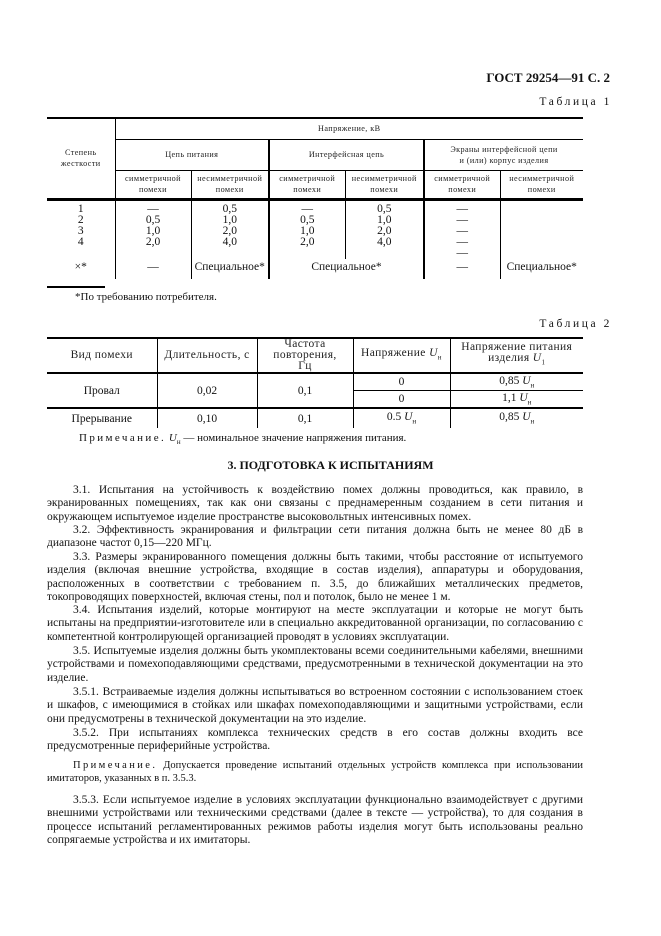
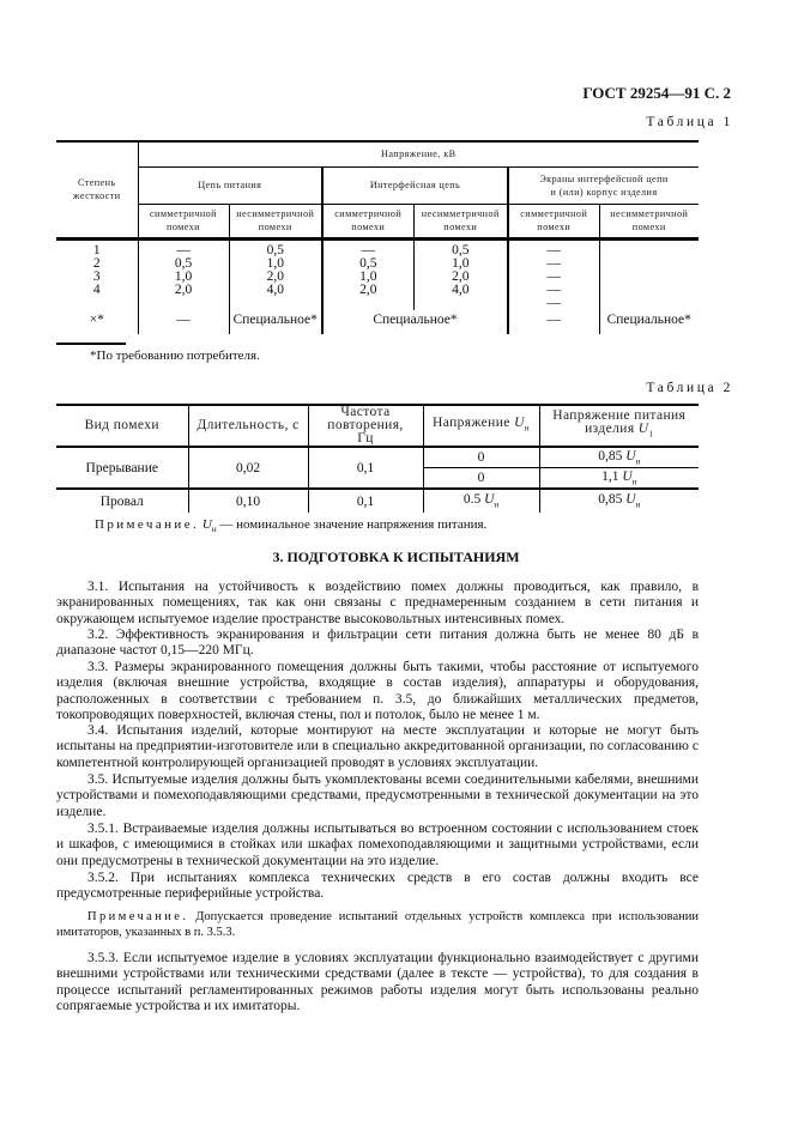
  ГОСТ 29254—91 С. 2
  Таблица 1
  Степень жесткости	Напряжение, кВ
  Цепь питания	Интерфейсная цепь	Экраны интерфейсной цепи и (или) корпус изделия
  симметричнойпомехи	несимметричнойпомехи	симметричнойпомехи	несимметричнойпомехи	симметричнойпомехи	несимметричнойпомехи
  1 2 3 4	— 0,5 1,0 2,0	0,5 1,0 2,0 4,0	— 0,5 1,0 2,0	0,5 1,0 2,0 4,0	— — — — —
  ×*	—	Специальное*	Специальное*	—	Специальное*
  *По требованию потребителя.
  Таблица 2
  Вид помехи	Длительность, с	Частота повторения, Гц	Напряжение Uн	Напряжение питания изделия U1
- Провал	0,02	0,1	0	0,85 Uн
+ Прерывание	0,02	0,1	0	0,85 Uн
  0	1,1 Uн
- Прерывание	0,10	0,1	0.5 Uн	0,85 Uн
+ Провал	0,10	0,1	0.5 Uн	0,85 Uн
  Примечание. Uн — номинальное значение напряжения питания.
  3. ПОДГОТОВКА К ИСПЫТАНИЯМ
  3.1. Испытания на устойчивость к воздействию помех должны проводиться, как правило, в экранированных помещениях, так как они связаны с преднамеренным созданием в сети питания и окружающем испытуемое изделие пространстве высоковольтных интенсивных помех.
  3.2. Эффективность экранирования и фильтрации сети питания должна быть не менее 80 дБ в диапазоне частот 0,15—220 МГц.
  3.3. Размеры экранированного помещения должны быть такими, чтобы расстояние от испытуемого изделия (включая внешние устройства, входящие в состав изделия), аппаратуры и оборудования, расположенных в соответствии с требованием п. 3.5, до ближайших металлических предметов, токопроводящих поверхностей, включая стены, пол и потолок, было не менее 1 м.
  3.4. Испытания изделий, которые монтируют на месте эксплуатации и которые не могут быть испытаны на предприятии-изготовителе или в специально аккредитованной организации, по согласованию с компетентной контролирующей организацией проводят в условиях эксплуатации.
  3.5. Испытуемые изделия должны быть укомплектованы всеми соединительными кабелями, внешними устройствами и помехоподавляющими средствами, предусмотренными в технической документации на это изделие.
  3.5.1. Встраиваемые изделия должны испытываться во встроенном состоянии с использованием стоек и шкафов, с имеющимися в стойках или шкафах помехоподавляющими и защитными устройствами, если они предусмотрены в технической документации на это изделие.
  3.5.2. При испытаниях комплекса технических средств в его состав должны входить все предусмотренные периферийные устройства.
  Примечание. Допускается проведение испытаний отдельных устройств комплекса при использовании имитаторов, указанных в п. 3.5.3.
  3.5.3. Если испытуемое изделие в условиях эксплуатации функционально взаимодействует с другими внешними устройствами или техническими средствами (далее в тексте — устройства), то для создания в процессе испытаний регламентированных режимов работы изделия могут быть использованы реально сопрягаемые устройства и их имитаторы.
